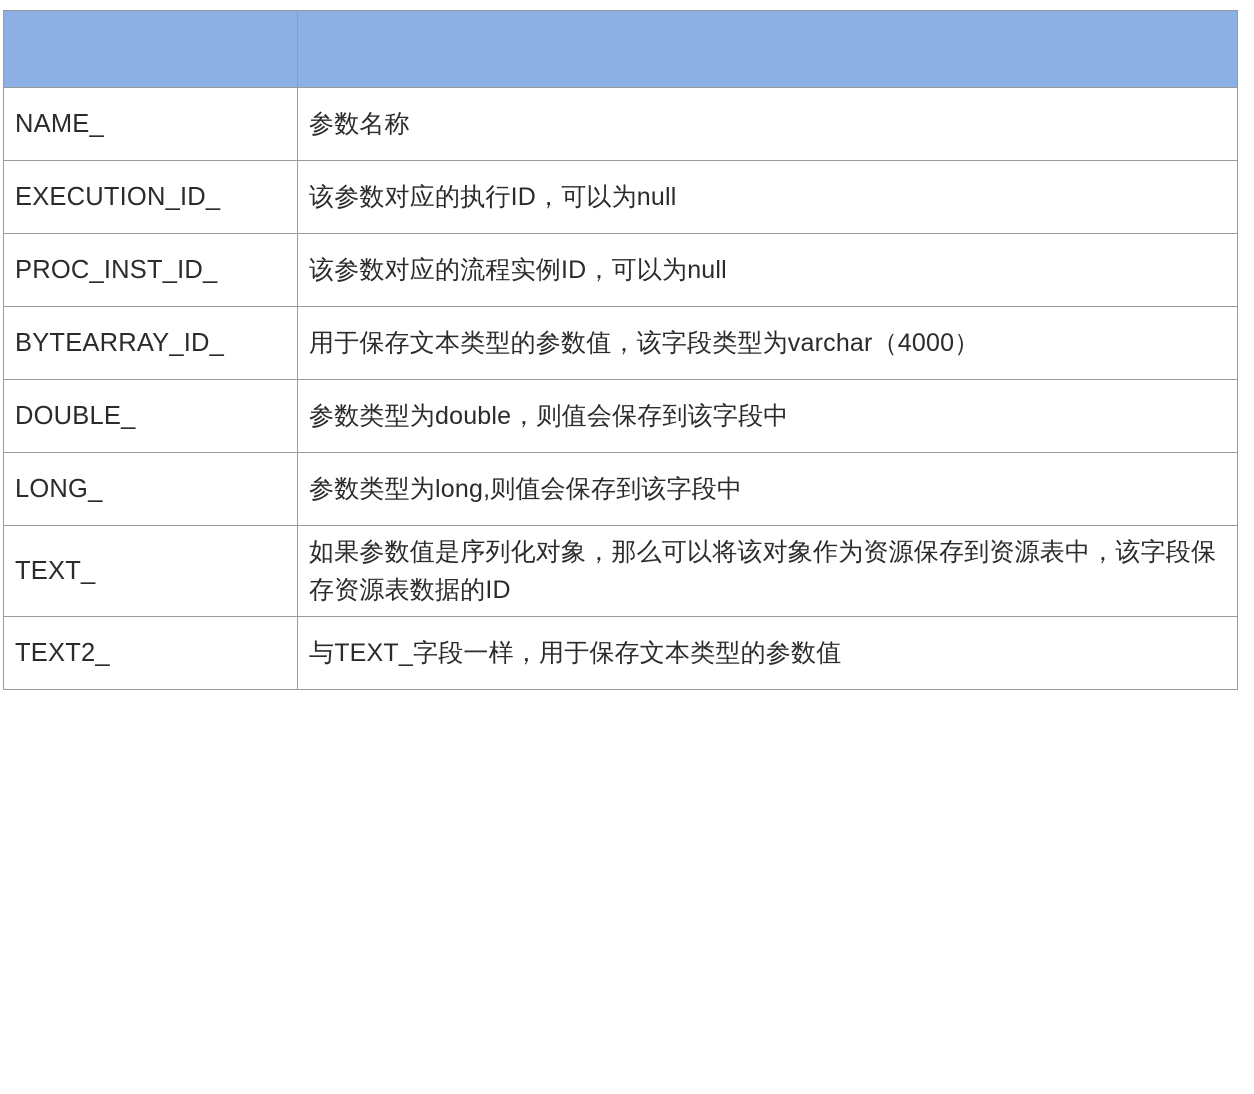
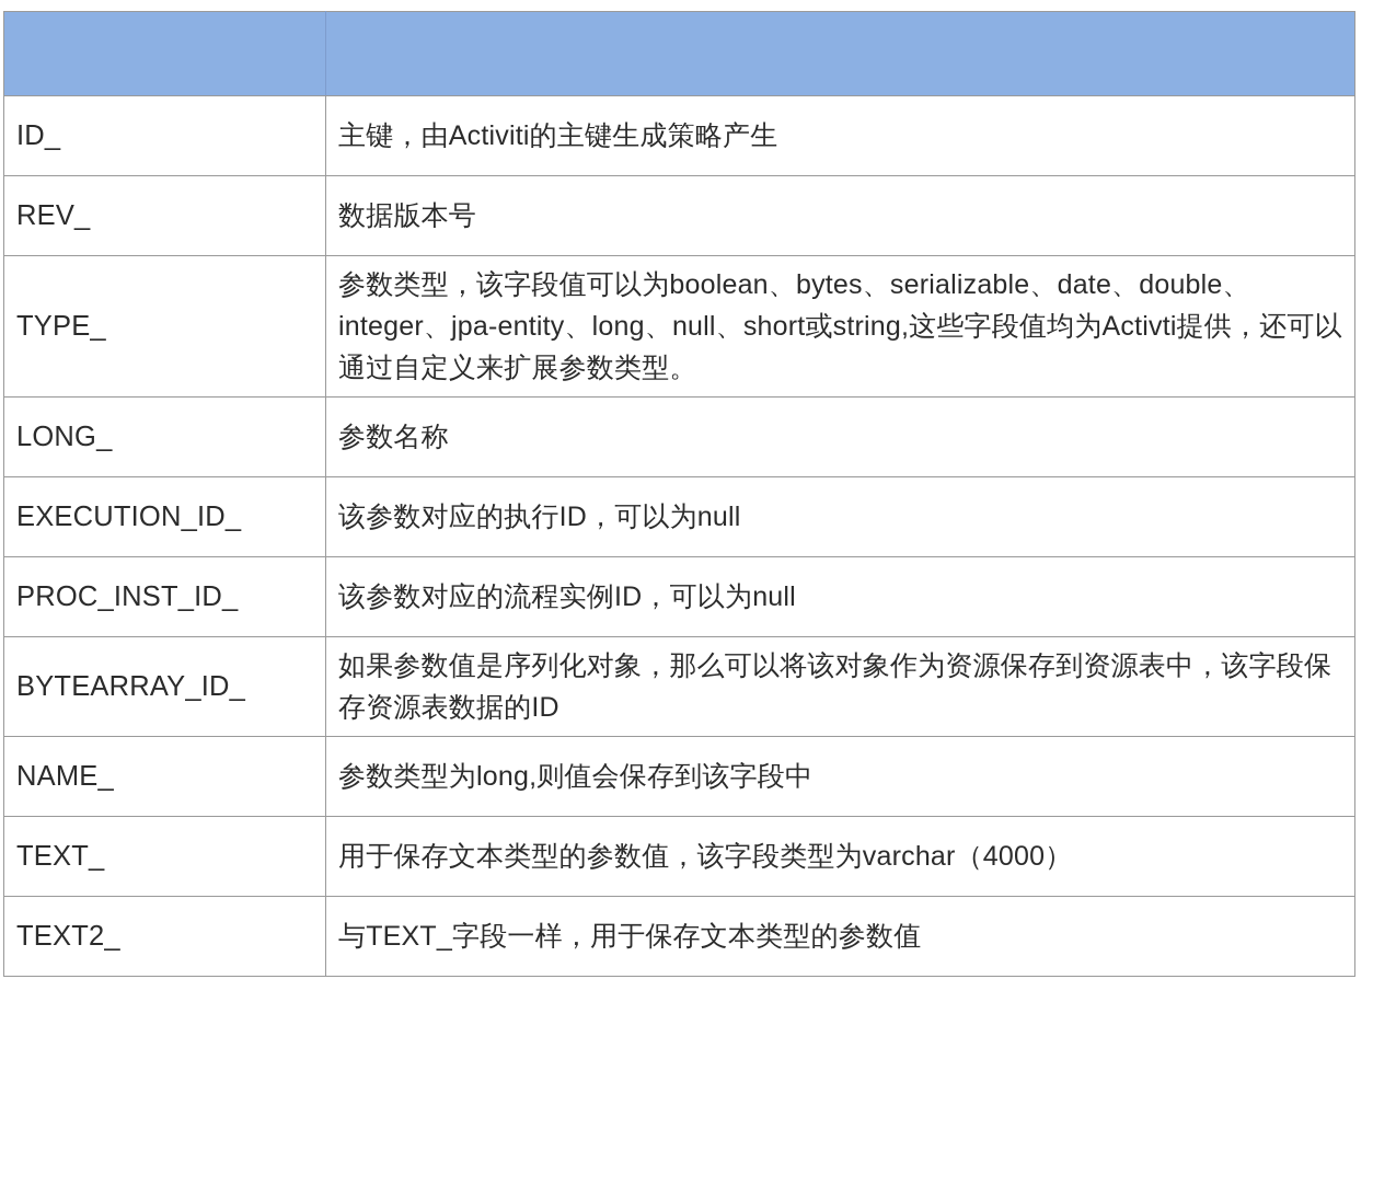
+ ID_	主键，由Activiti的主键生成策略产生
+ REV_	数据版本号
+ TYPE_	参数类型，该字段值可以为boolean、bytes、serializable、date、double、integer、jpa-entity、long、null、short或string,这些字段值均为Activti提供，还可以通过自定义来扩展参数类型。
- NAME_	参数名称
+ LONG_	参数名称
  EXECUTION_ID_	该参数对应的执行ID，可以为null
  PROC_INST_ID_	该参数对应的流程实例ID，可以为null
- BYTEARRAY_ID_	用于保存文本类型的参数值，该字段类型为varchar（4000）
+ BYTEARRAY_ID_	如果参数值是序列化对象，那么可以将该对象作为资源保存到资源表中，该字段保存资源表数据的ID
- DOUBLE_	参数类型为double，则值会保存到该字段中
- LONG_	参数类型为long,则值会保存到该字段中
+ NAME_	参数类型为long,则值会保存到该字段中
- TEXT_	如果参数值是序列化对象，那么可以将该对象作为资源保存到资源表中，该字段保存资源表数据的ID
+ TEXT_	用于保存文本类型的参数值，该字段类型为varchar（4000）
  TEXT2_	与TEXT_字段一样，用于保存文本类型的参数值
